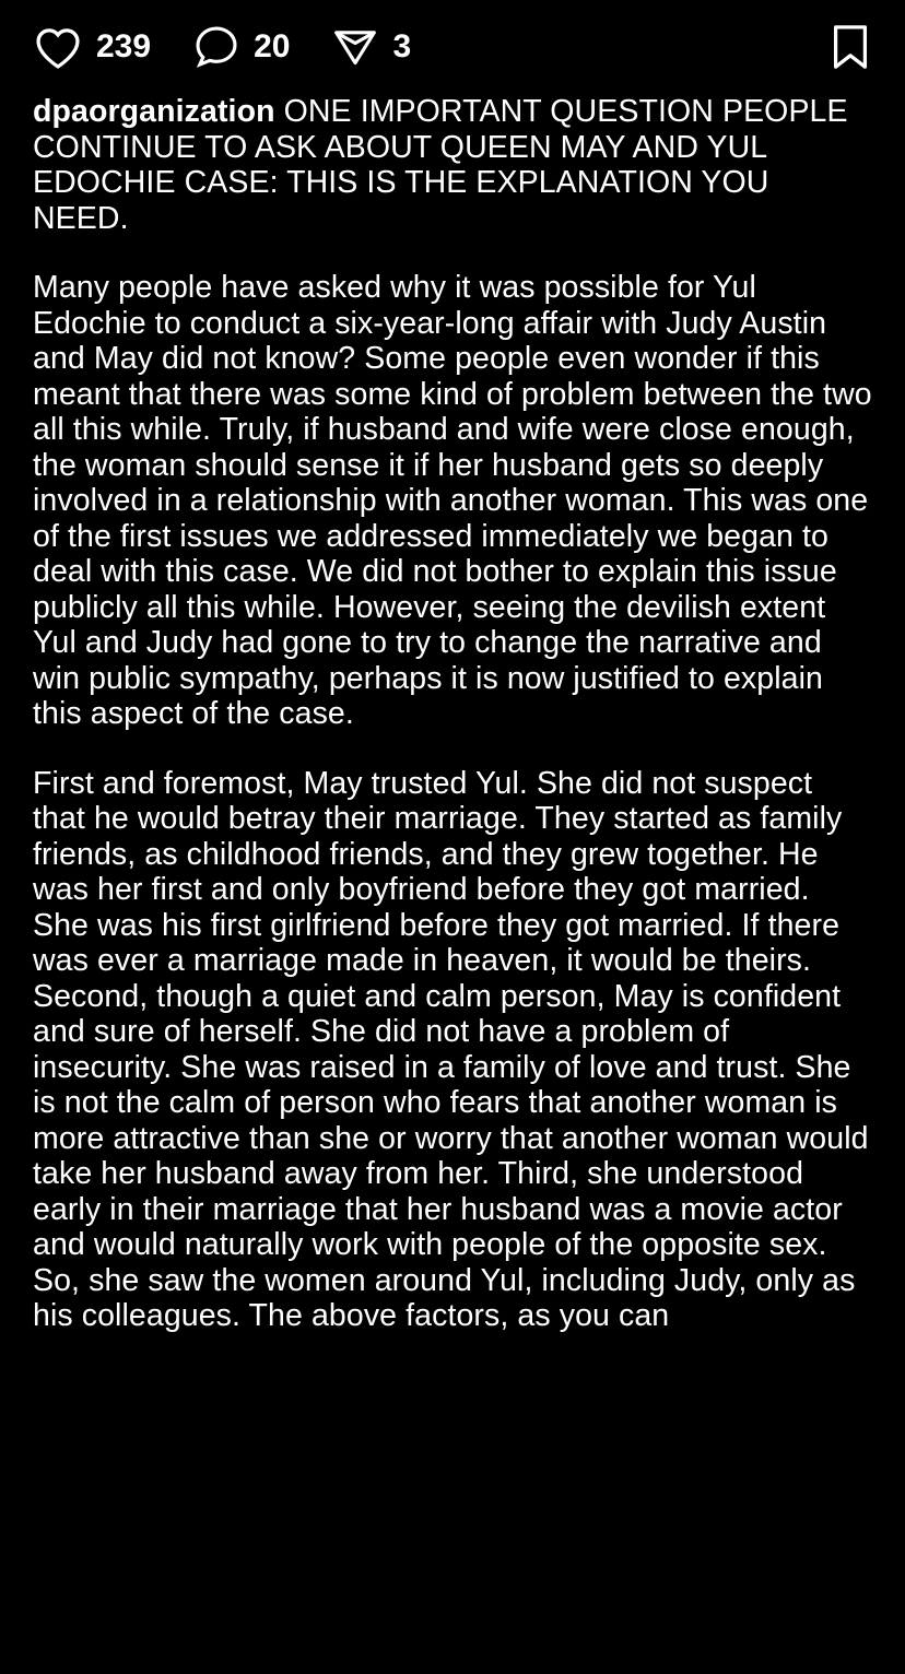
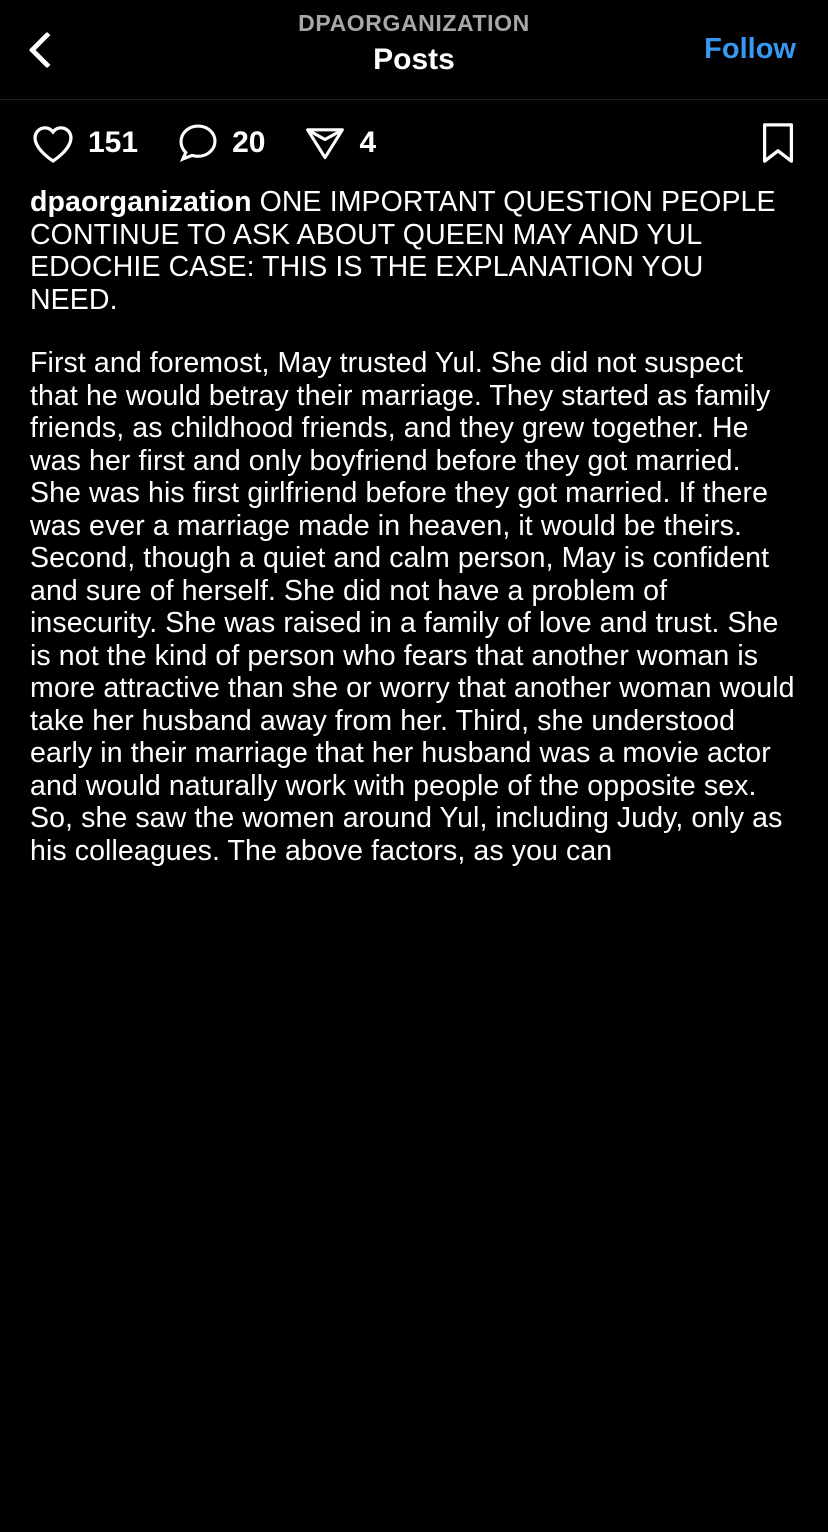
+ DPAORGANIZATION
+ Posts
+ Follow
- 239
+ 151
  20
- 3
+ 4
  dpaorganization ONE IMPORTANT QUESTION PEOPLE CONTINUE TO ASK ABOUT QUEEN MAY AND YUL EDOCHIE CASE: THIS IS THE EXPLANATION YOU NEED.
- Many people have asked why it was possible for Yul Edochie to conduct a six-year-long affair with Judy Austin and May did not know? Some people even wonder if this meant that there was some kind of problem between the two all this while. Truly, if husband and wife were close enough, the woman should sense it if her husband gets so deeply involved in a relationship with another woman. This was one of the first issues we addressed immediately we began to deal with this case. We did not bother to explain this issue publicly all this while. However, seeing the devilish extent Yul and Judy had gone to try to change the narrative and win public sympathy, perhaps it is now justified to explain this aspect of the case.
- First and foremost, May trusted Yul. She did not suspect that he would betray their marriage. They started as family friends, as childhood friends, and they grew together. He was her first and only boyfriend before they got married. She was his first girlfriend before they got married. If there was ever a marriage made in heaven, it would be theirs. Second, though a quiet and calm person, May is confident and sure of herself. She did not have a problem of insecurity. She was raised in a family of love and trust. She is not the calm of person who fears that another woman is more attractive than she or worry that another woman would take her husband away from her. Third, she understood early in their marriage that her husband was a movie actor and would naturally work with people of the opposite sex. So, she saw the women around Yul, including Judy, only as his colleagues. The above factors, as you can
+ First and foremost, May trusted Yul. She did not suspect that he would betray their marriage. They started as family friends, as childhood friends, and they grew together. He was her first and only boyfriend before they got married. She was his first girlfriend before they got married. If there was ever a marriage made in heaven, it would be theirs. Second, though a quiet and calm person, May is confident and sure of herself. She did not have a problem of insecurity. She was raised in a family of love and trust. She is not the kind of person who fears that another woman is more attractive than she or worry that another woman would take her husband away from her. Third, she understood early in their marriage that her husband was a movie actor and would naturally work with people of the opposite sex. So, she saw the women around Yul, including Judy, only as his colleagues. The above factors, as you can
